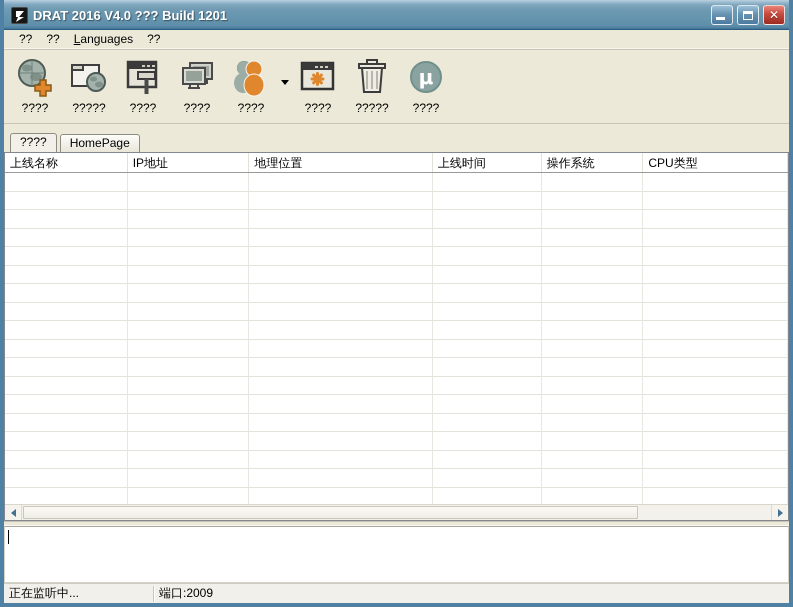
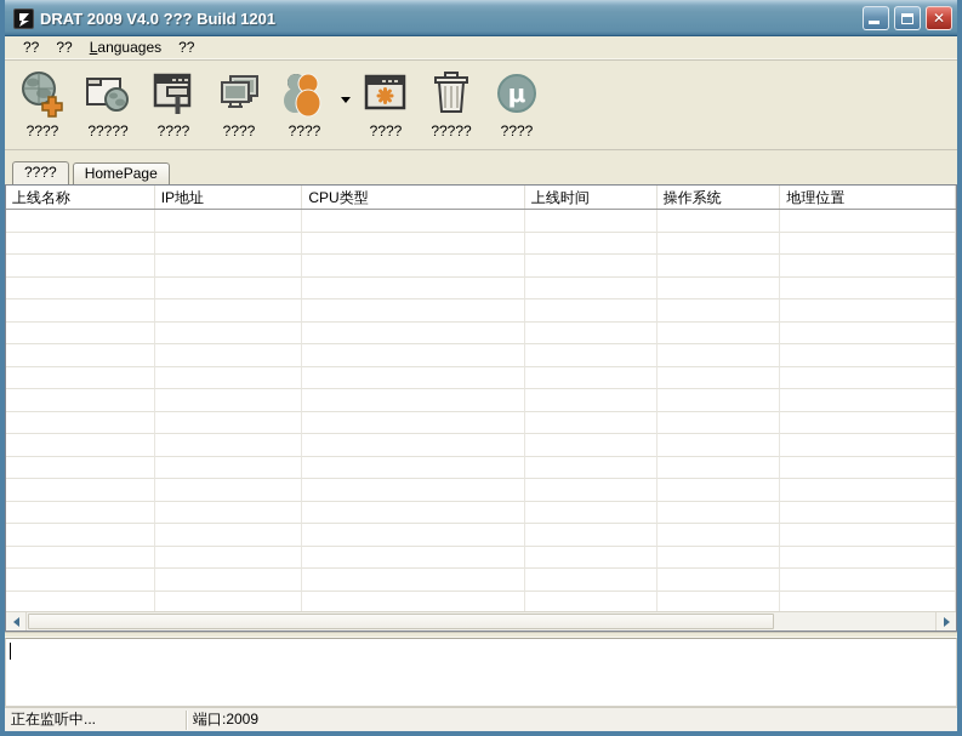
- DRAT 2016 V4.0 ??? Build 1201
+ DRAT 2009 V4.0 ??? Build 1201
  ✕
  ??
  ??
  Languages
  ??
  ????
  ?????
  ????
  ????
  ????
  ????
  ?????
  μ
  ????
  ????
  HomePage
  上线名称
  IP地址
- 地理位置
+ CPU类型
  上线时间
  操作系统
- CPU类型
+ 地理位置
  正在监听中...
  端口:2009
